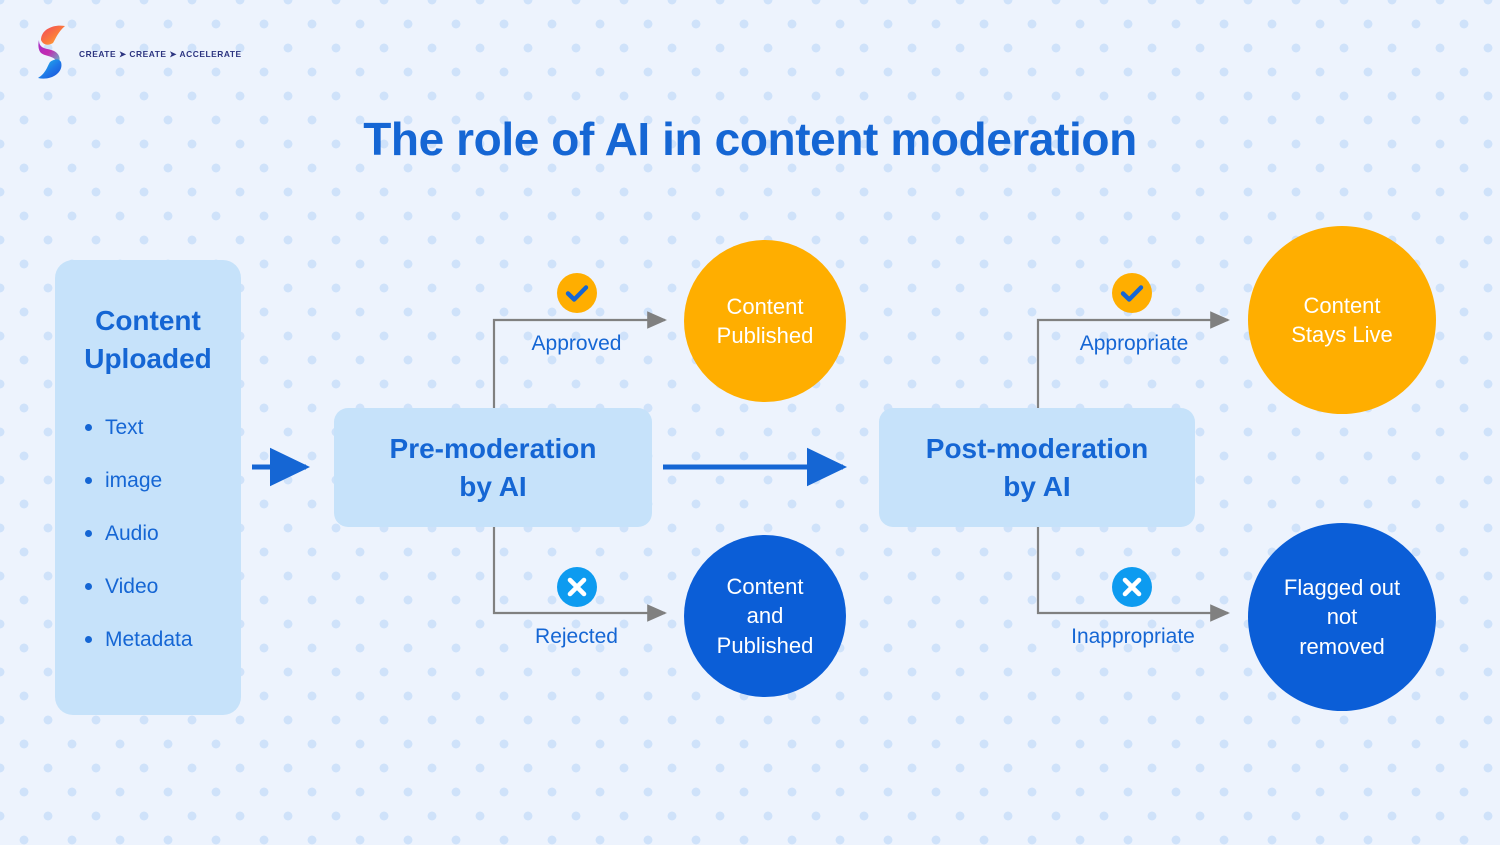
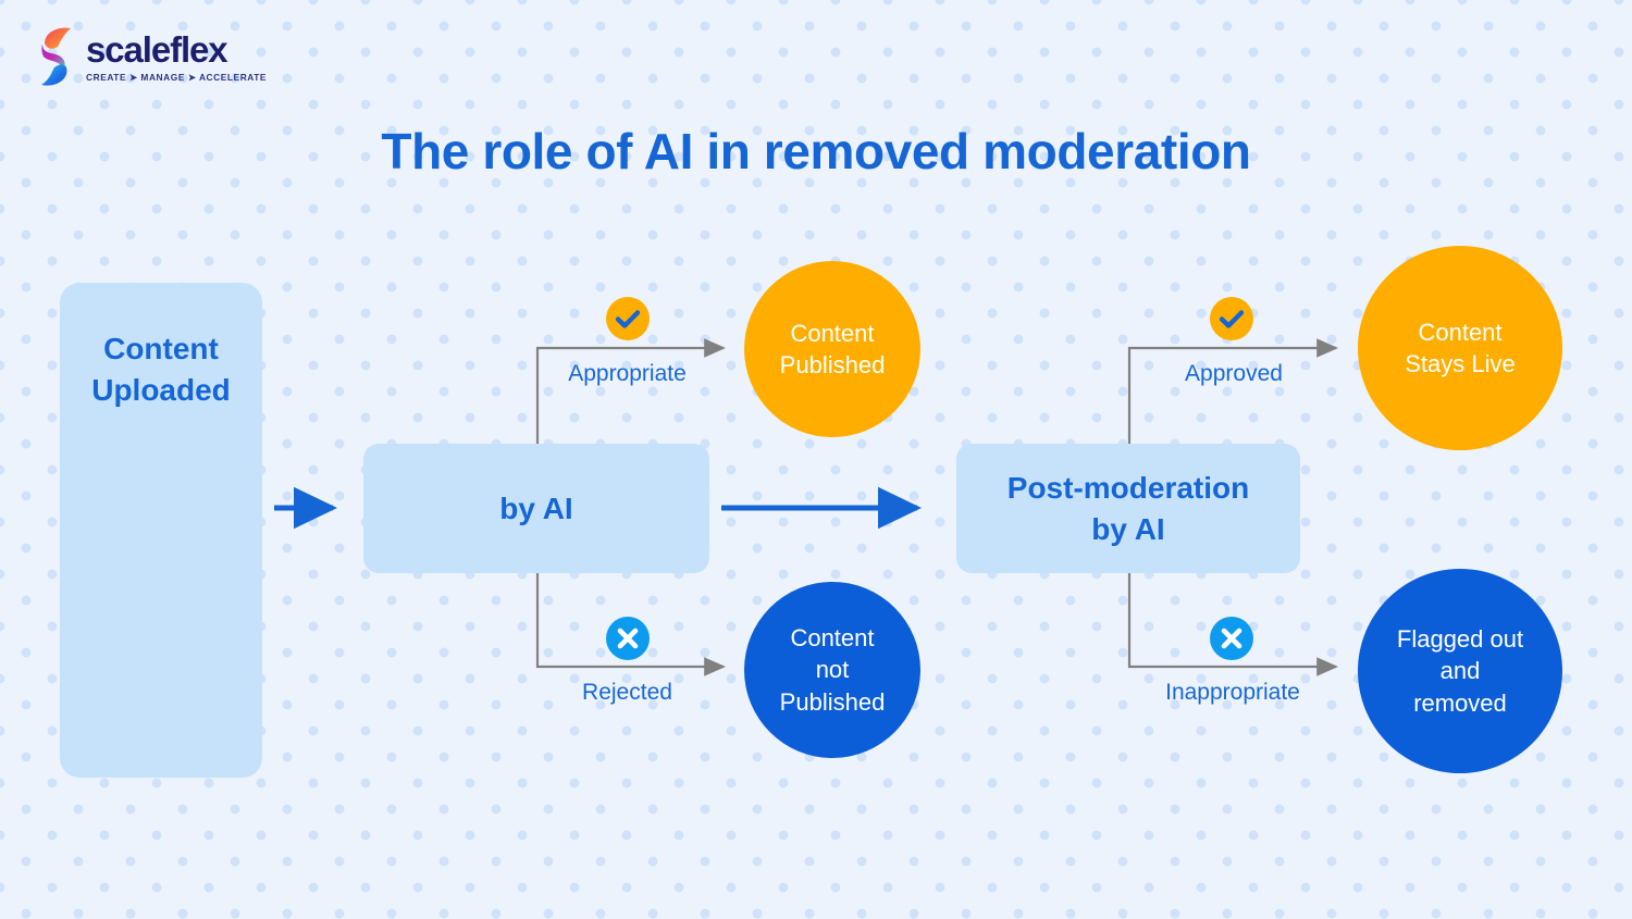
+ scaleflex
- CREATE ➤ CREATE ➤ ACCELERATE
+ CREATE ➤ MANAGE ➤ ACCELERATE
- The role of AI in content moderation
+ The role of AI in removed moderation
  Content
  Uploaded
- Text
- image
- Audio
- Video
- Metadata
- Pre-moderation
  by AI
  Post-moderation
  by AI
  Content
  Published
  Content
- and
+ not
  Published
  Content
  Stays Live
  Flagged out
- not
+ and
  removed
- Approved
+ Appropriate
  Rejected
- Appropriate
+ Approved
  Inappropriate
